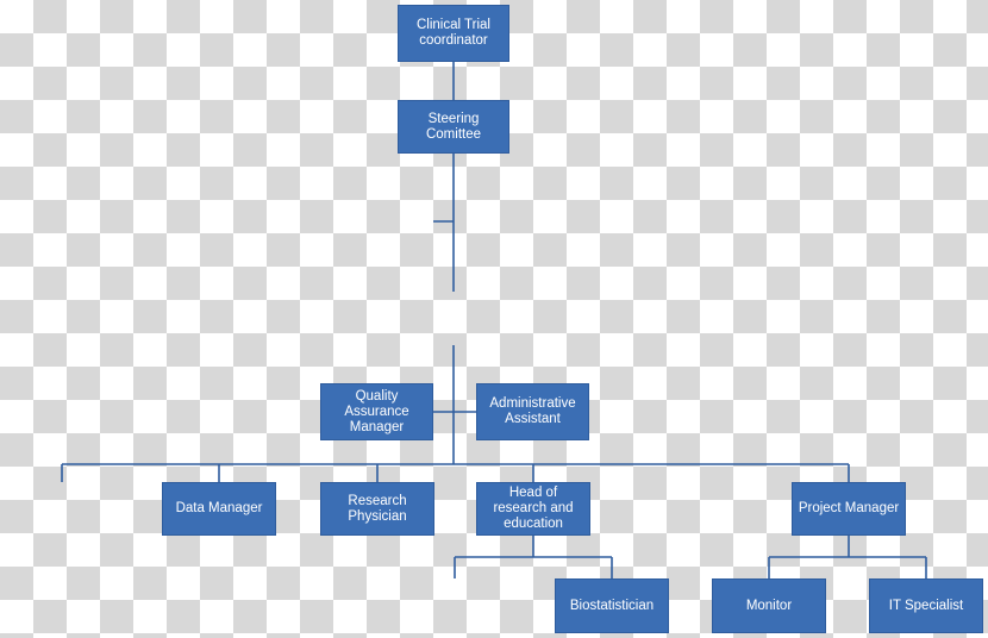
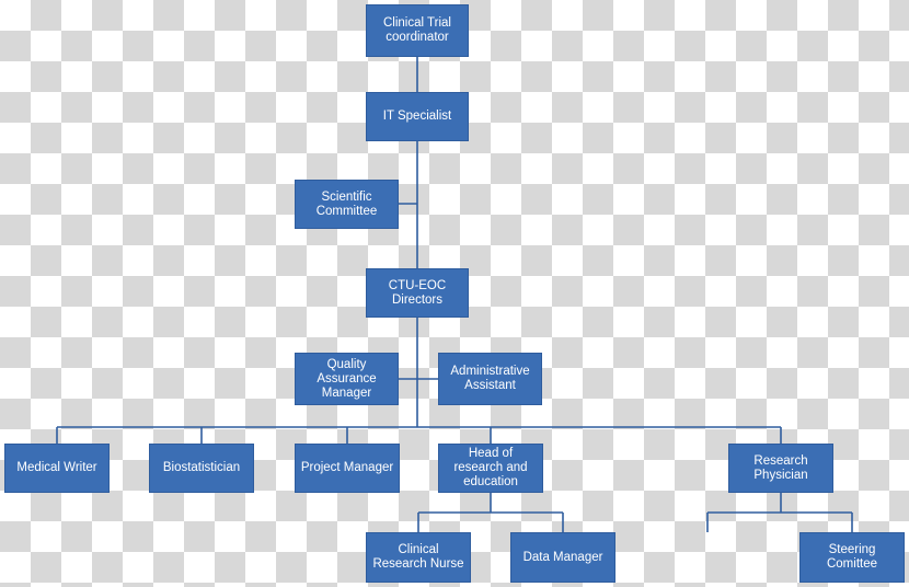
  Clinical Trial coordinator
- Steering Comittee
+ IT Specialist
+ Scientific Committee
+ CTU-EOC Directors
  Quality Assurance Manager
  Administrative Assistant
+ Medical Writer
- Data Manager
+ Biostatistician
- Research Physician
+ Project Manager
  Head of research and education
- Project Manager
+ Research Physician
+ Clinical Research Nurse
- Biostatistician
+ Data Manager
- Monitor
- IT Specialist
+ Steering Comittee
